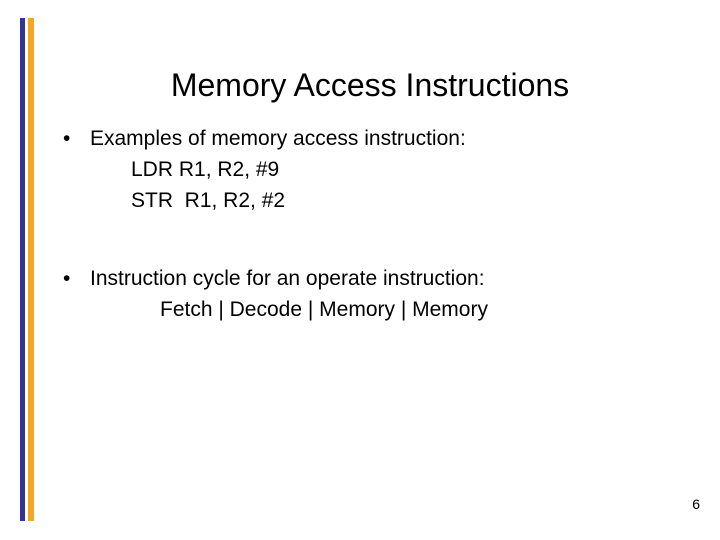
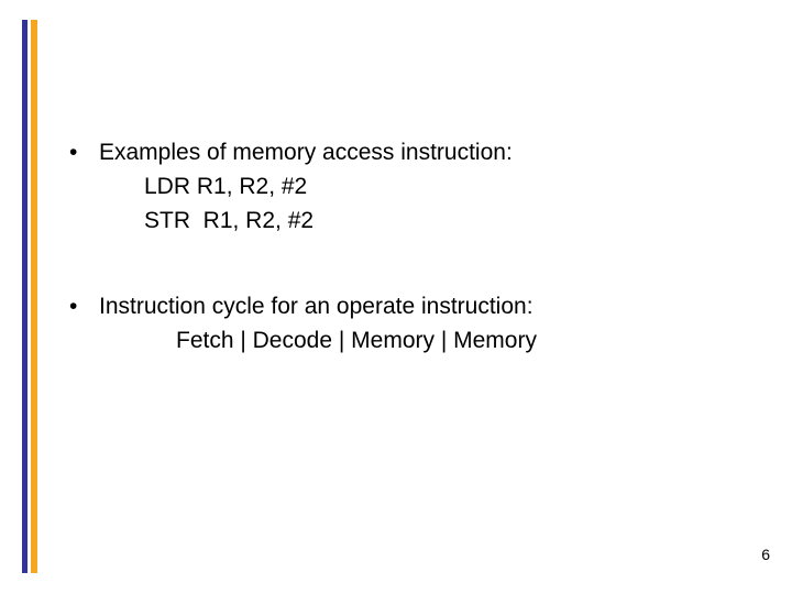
- Memory Access Instructions
  •
  Examples of memory access instruction:
- LDR R1, R2, #9
+ LDR R1, R2, #2
  STR R1, R2, #2
  •
  Instruction cycle for an operate instruction:
  Fetch | Decode | Memory | Memory
  6
